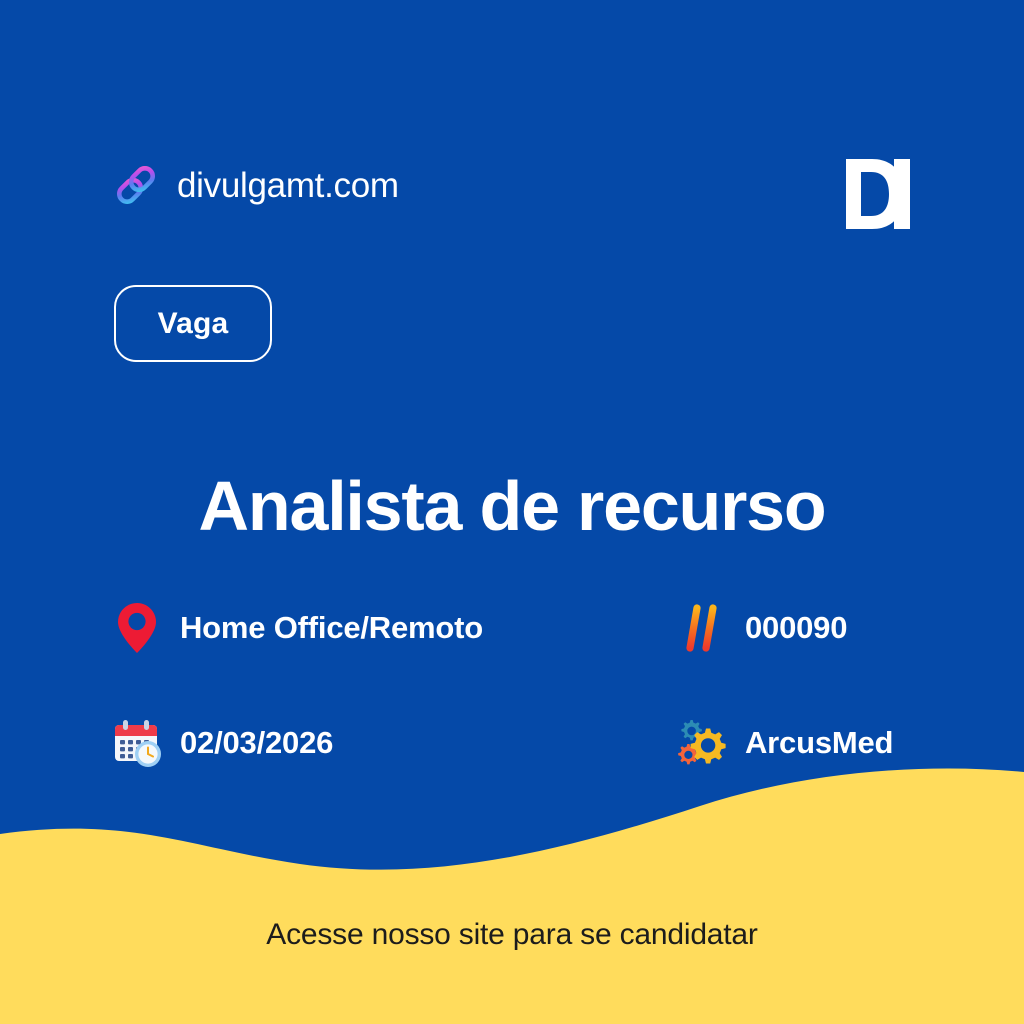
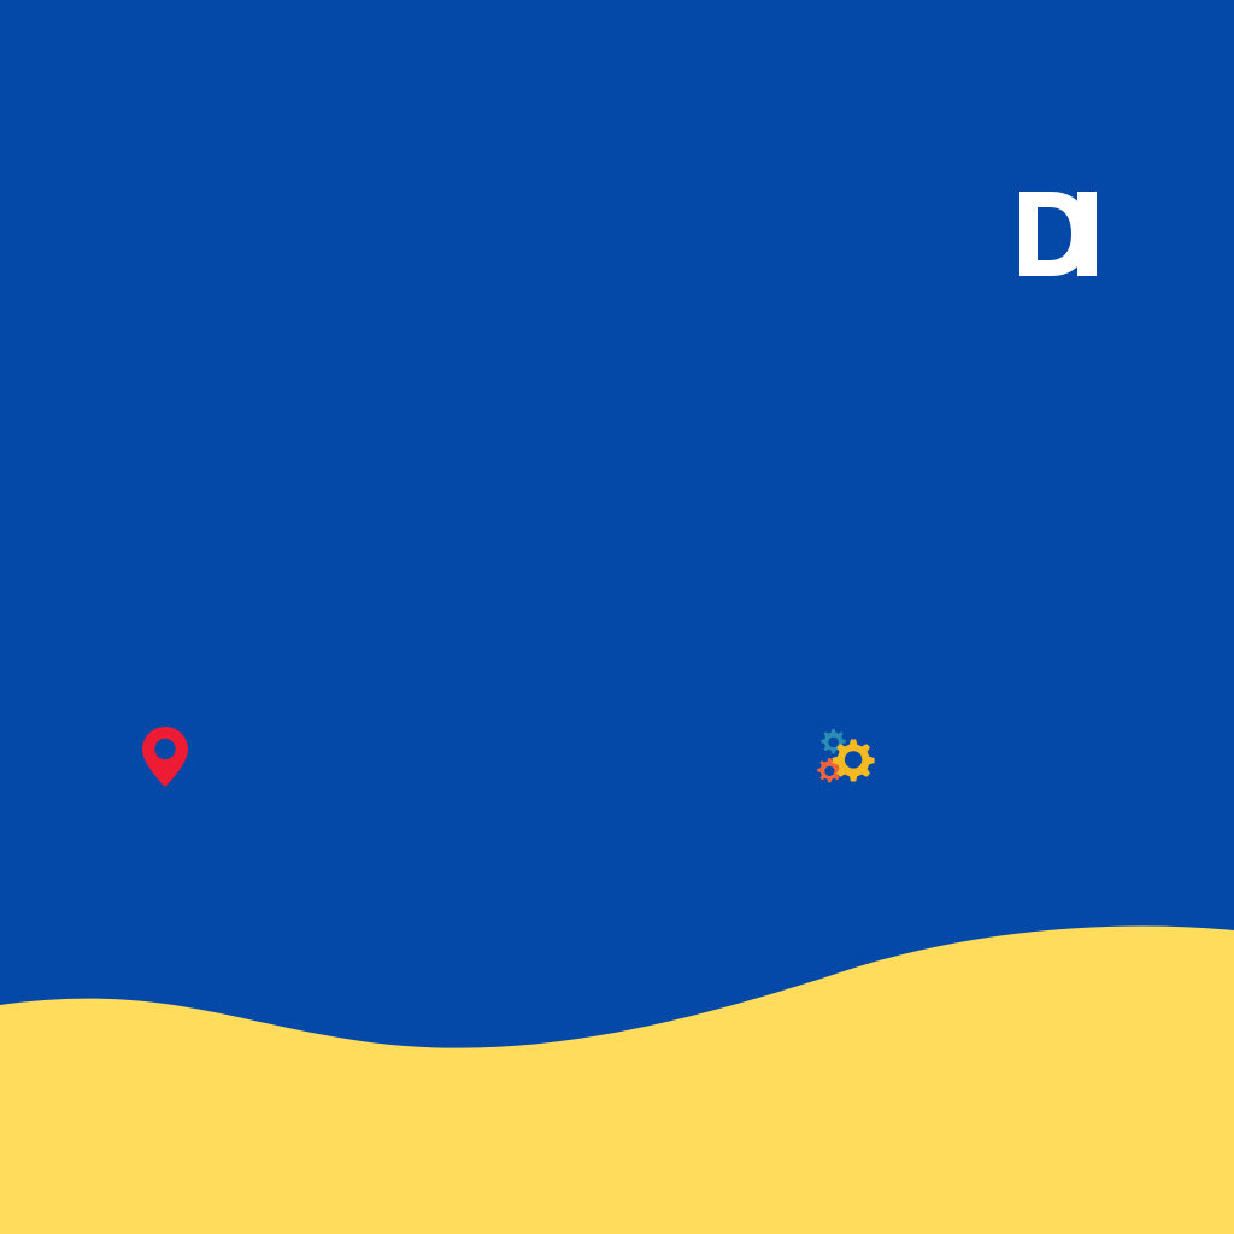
- divulgamt.com
- Vaga
- Analista de recurso
- Home Office/Remoto
- 000090
- 02/03/2026
- ArcusMed
- Acesse nosso site para se candidatar
